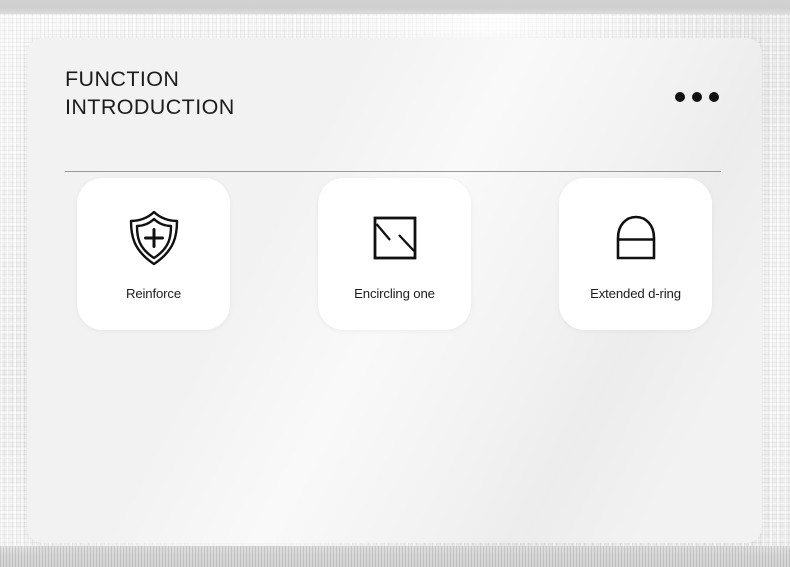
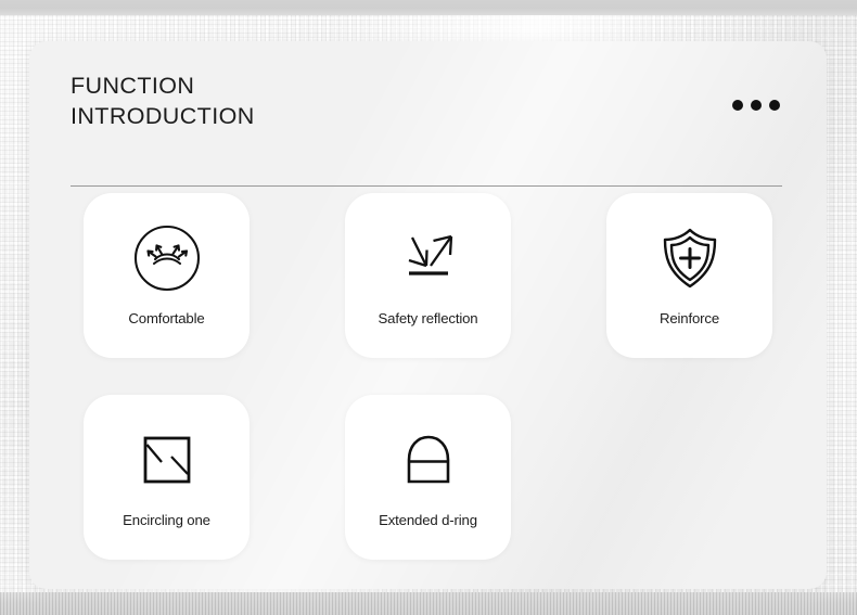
  FUNCTION
  INTRODUCTION
+ Comfortable
+ Safety reflection
  Reinforce
  Encircling one
  Extended d-ring
